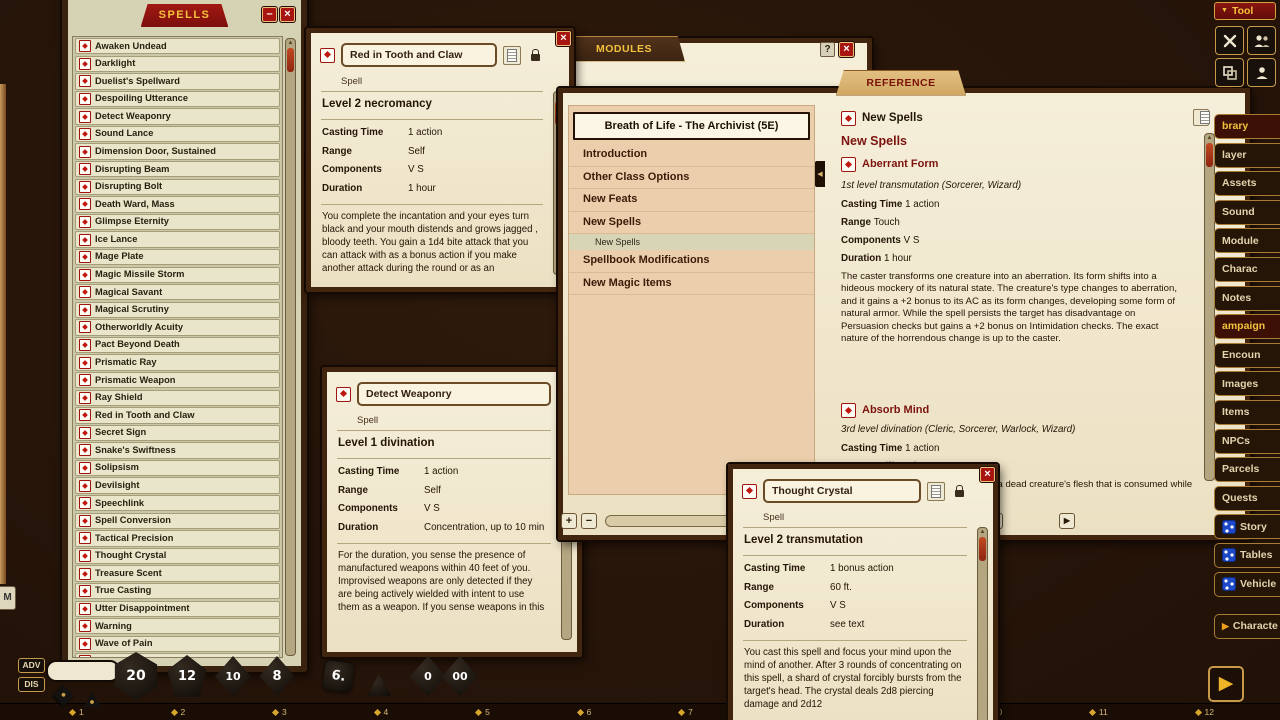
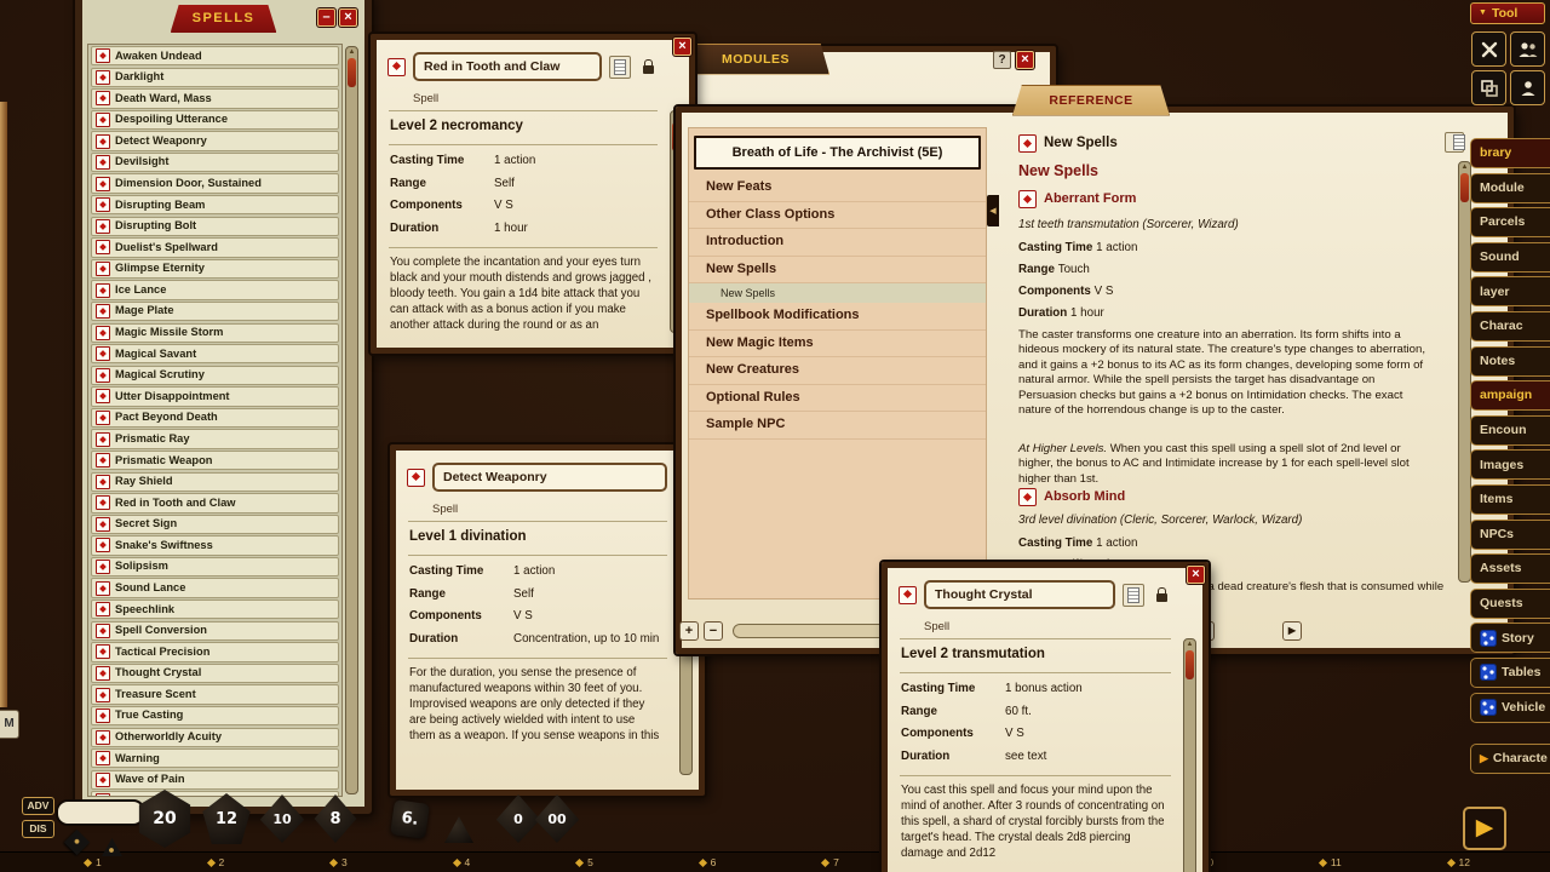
  M
  SPELLS
  –
  ×
  Awaken Undead
  Darklight
- Duelist's Spellward
+ Death Ward, Mass
  Despoiling Utterance
  Detect Weaponry
- Sound Lance
+ Devilsight
  Dimension Door, Sustained
  Disrupting Beam
  Disrupting Bolt
- Death Ward, Mass
+ Duelist's Spellward
  Glimpse Eternity
  Ice Lance
  Mage Plate
  Magic Missile Storm
  Magical Savant
  Magical Scrutiny
- Otherworldly Acuity
+ Utter Disappointment
  Pact Beyond Death
  Prismatic Ray
  Prismatic Weapon
  Ray Shield
  Red in Tooth and Claw
  Secret Sign
  Snake's Swiftness
  Solipsism
- Devilsight
+ Sound Lance
  Speechlink
  Spell Conversion
  Tactical Precision
  Thought Crystal
  Treasure Scent
  True Casting
- Utter Disappointment
+ Otherworldly Acuity
  Warning
  Wave of Pain
  MODULES
  ?
  ×
  Breath of Life - The Archivist (5E)
- Introduction
+ New Feats
  Other Class Options
- New Feats
+ Introduction
  New Spells
  New Spells
  Spellbook Modifications
  New Magic Items
+ New Creatures
+ Optional Rules
+ Sample NPC
  New Spells
  New Spells
  Aberrant Form
- 1st level transmutation (Sorcerer, Wizard)
+ 1st teeth transmutation (Sorcerer, Wizard)
  Casting Time 1 action
  Range Touch
  Components V S
  Duration 1 hour
  The caster transforms one creature into an aberration. Its form shifts into a hideous mockery of its natural state. The creature's type changes to aberration, and it gains a +2 bonus to its AC as its form changes, developing some form of natural armor. While the spell persists the target has disadvantage on Persuasion checks but gains a +2 bonus on Intimidation checks. The exact nature of the horrendous change is up to the caster.
+ At Higher Levels. When you cast this spell using a spell slot of 2nd level or higher, the bonus to AC and Intimidate increase by 1 for each spell-level slot higher than 1st.
  Absorb Mind
  3rd level divination (Cleric, Sorcerer, Warlock, Wizard)
  Casting Time 1 action
  a dead creature's flesh that is consumed while
  +
  −
  ▶
  REFERENCE
  ×
  Red in Tooth and Claw
  Spell
  Level 2 necromancy
  Casting Time
  1 action
  Range
  Self
  Components
  V S
  Duration
  1 hour
  You complete the incantation and your eyes turn black and your mouth distends and grows jagged , bloody teeth. You gain a 1d4 bite attack that you can attack with as a bonus action if you make another attack during the round or as an
  Detect Weaponry
  Spell
  Level 1 divination
  Casting Time
  1 action
  Range
  Self
  Components
  V S
  Duration
  Concentration, up to 10 min
- For the duration, you sense the presence of manufactured weapons within 40 feet of you. Improvised weapons are only detected if they are being actively wielded with intent to use them as a weapon. If you sense weapons in this
+ For the duration, you sense the presence of manufactured weapons within 30 feet of you. Improvised weapons are only detected if they are being actively wielded with intent to use them as a weapon. If you sense weapons in this
  ×
  Thought Crystal
  Spell
  Level 2 transmutation
  Casting Time
  1 bonus action
  Range
  60 ft.
  Components
  V S
  Duration
  see text
  You cast this spell and focus your mind upon the mind of another. After 3 rounds of concentrating on this spell, a shard of crystal forcibly bursts from the target's head. The crystal deals 2d8 piercing damage and 2d12
  Tool
  brary
- layer
+ Module
- Assets
+ Parcels
  Sound
- Module
+ layer
  Charac
  Notes
  ampaign
  Encoun
  Images
  Items
  NPCs
- Parcels
+ Assets
  Quests
  Story
  Tables
  Vehicle
  ▶
  Characte
  ▶
  ADV
  DIS
  20
  12
  10
  8
  0
  00
  1
  2
  3
  4
  5
  6
  7
  11
  12
